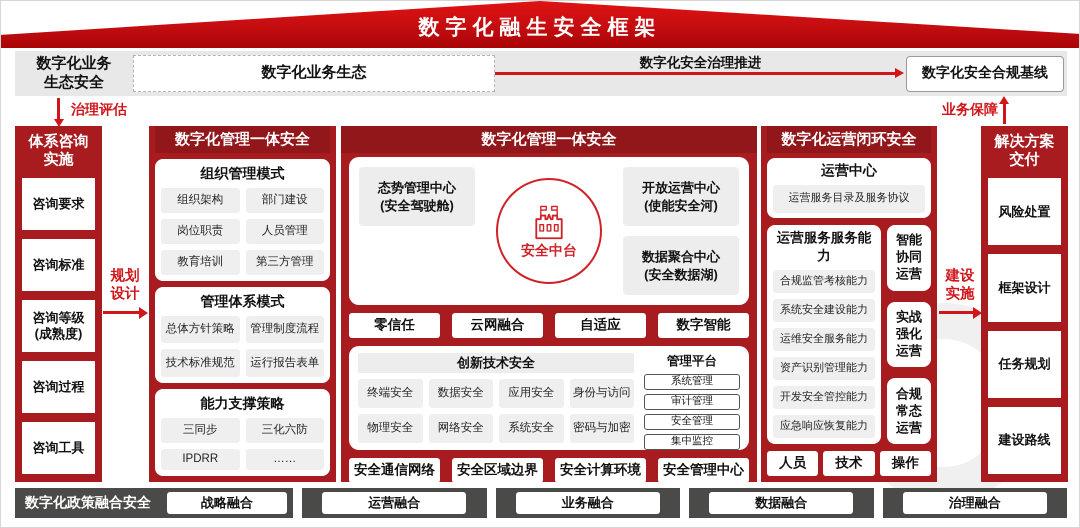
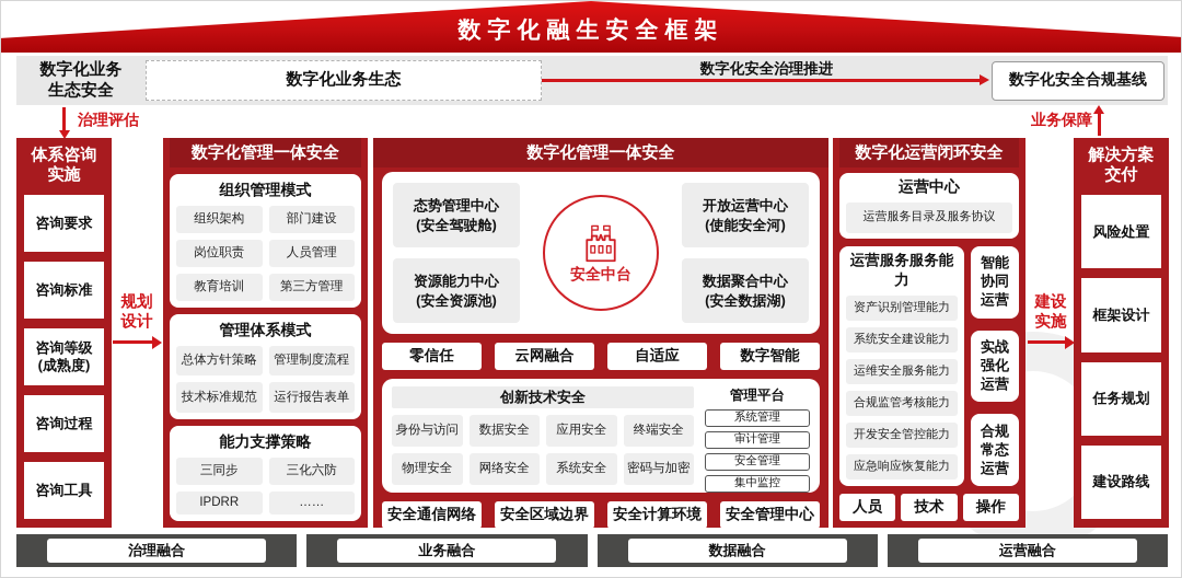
  数字化融生安全框架
  数字化业务
  生态安全
  数字化业务生态
  数字化安全治理推进
  数字化安全合规基线
  治理评估
  业务保障
  体系咨询
  实施
  咨询要求
  咨询标准
  咨询等级
  (成熟度)
  咨询过程
  咨询工具
  规划
  设计
  数字化管理一体安全
  组织管理模式
  组织架构
  部门建设
  岗位职责
  人员管理
  教育培训
  第三方管理
  管理体系模式
  总体方针策略
  管理制度流程
  技术标准规范
  运行报告表单
  能力支撑策略
  三同步
  三化六防
  IPDRR
  ……
  数字化管理一体安全
  态势管理中心
  (安全驾驶舱)
  开放运营中心
  (使能安全河)
+ 资源能力中心
+ (安全资源池)
  数据聚合中心
  (安全数据湖)
  安全中台
  零信任
  云网融合
  自适应
  数字智能
  创新技术安全
- 终端安全
+ 身份与访问
  数据安全
  应用安全
- 身份与访问
+ 终端安全
  物理安全
  网络安全
  系统安全
  密码与加密
  管理平台
  系统管理
  审计管理
  安全管理
  集中监控
  安全通信网络
  安全区域边界
  安全计算环境
  安全管理中心
  数字化运营闭环安全
  运营中心
  运营服务目录及服务协议
  运营服务服务能力
- 合规监管考核能力
+ 资产识别管理能力
  系统安全建设能力
  运维安全服务能力
- 资产识别管理能力
+ 合规监管考核能力
  开发安全管控能力
  应急响应恢复能力
  智能
  协同
  运营
  实战
  强化
  运营
  合规
  常态
  运营
  人员
  技术
  操作
  建设
  实施
  解决方案
  交付
  风险处置
  框架设计
  任务规划
  建设路线
- 数字化政策融合安全
- 战略融合
- 运营融合
+ 治理融合
  业务融合
  数据融合
- 治理融合
+ 运营融合
